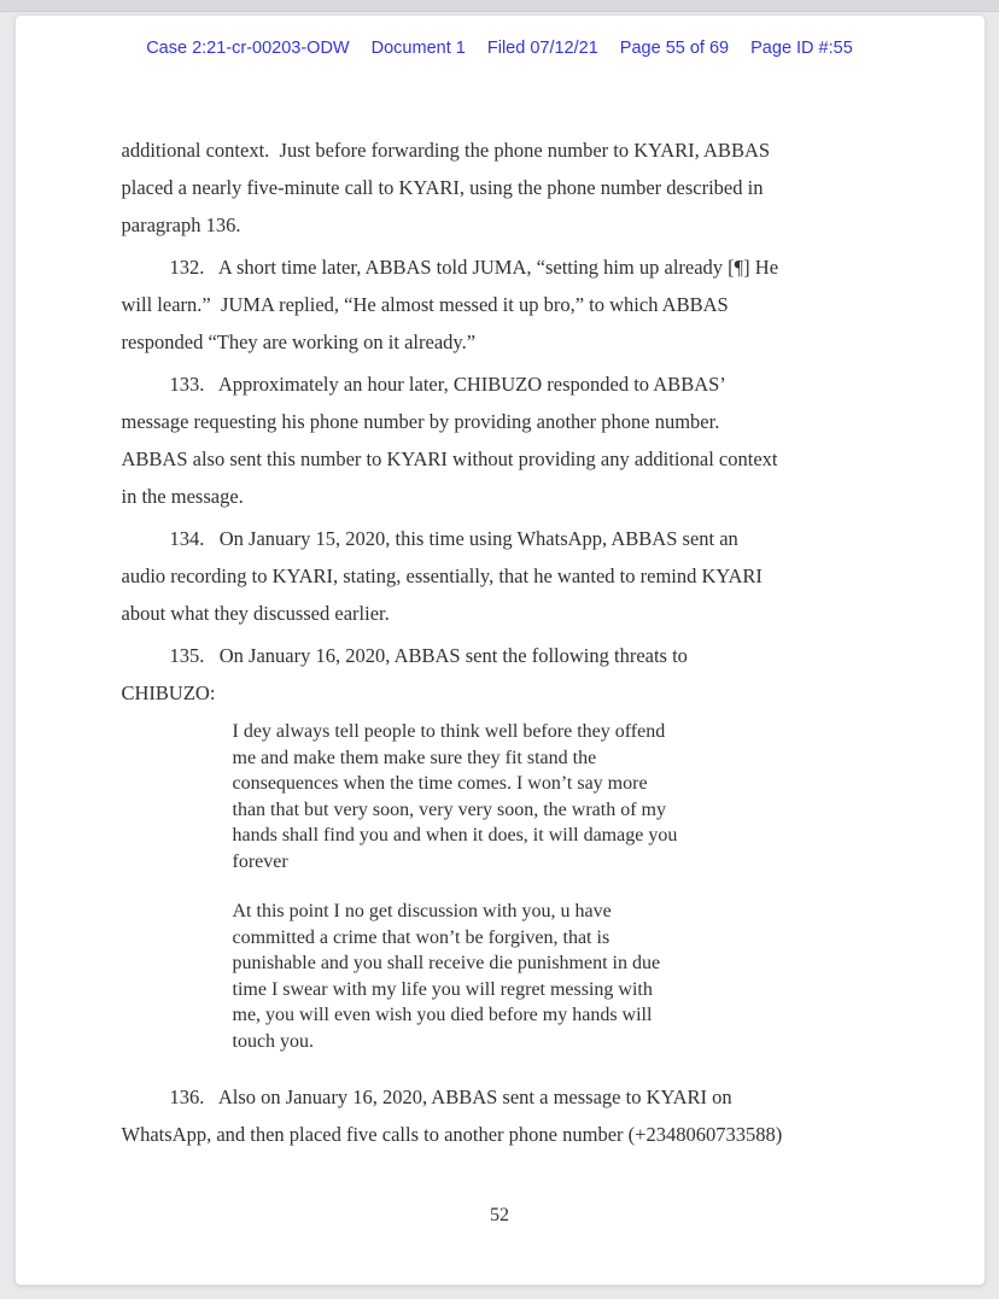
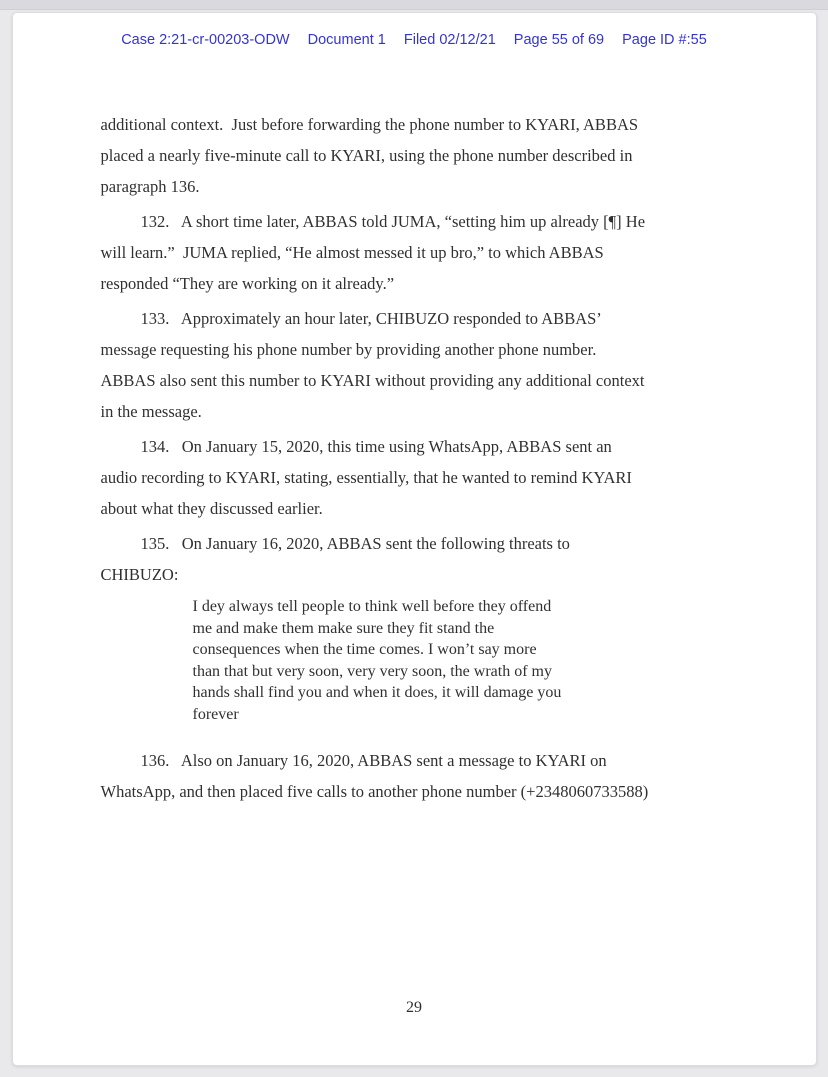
- Case 2:21-cr-00203-ODW Document 1 Filed 07/12/21 Page 55 of 69 Page ID #:55
+ Case 2:21-cr-00203-ODW Document 1 Filed 02/12/21 Page 55 of 69 Page ID #:55
  additional context. Just before forwarding the phone number to KYARI, ABBAS
  placed a nearly five-minute call to KYARI, using the phone number described in
  paragraph 136.
  132. A short time later, ABBAS told JUMA, “setting him up already [¶] He
  will learn.” JUMA replied, “He almost messed it up bro,” to which ABBAS
  responded “They are working on it already.”
  133. Approximately an hour later, CHIBUZO responded to ABBAS’
  message requesting his phone number by providing another phone number.
  ABBAS also sent this number to KYARI without providing any additional context
  in the message.
  134. On January 15, 2020, this time using WhatsApp, ABBAS sent an
  audio recording to KYARI, stating, essentially, that he wanted to remind KYARI
  about what they discussed earlier.
  135. On January 16, 2020, ABBAS sent the following threats to
  CHIBUZO:
  I dey always tell people to think well before they offend
  me and make them make sure they fit stand the
  consequences when the time comes. I won’t say more
  than that but very soon, very very soon, the wrath of my
  hands shall find you and when it does, it will damage you
  forever
- At this point I no get discussion with you, u have
- committed a crime that won’t be forgiven, that is
- punishable and you shall receive die punishment in due
- time I swear with my life you will regret messing with
- me, you will even wish you died before my hands will
- touch you.
  136. Also on January 16, 2020, ABBAS sent a message to KYARI on
  WhatsApp, and then placed five calls to another phone number (+2348060733588)
- 52
+ 29
